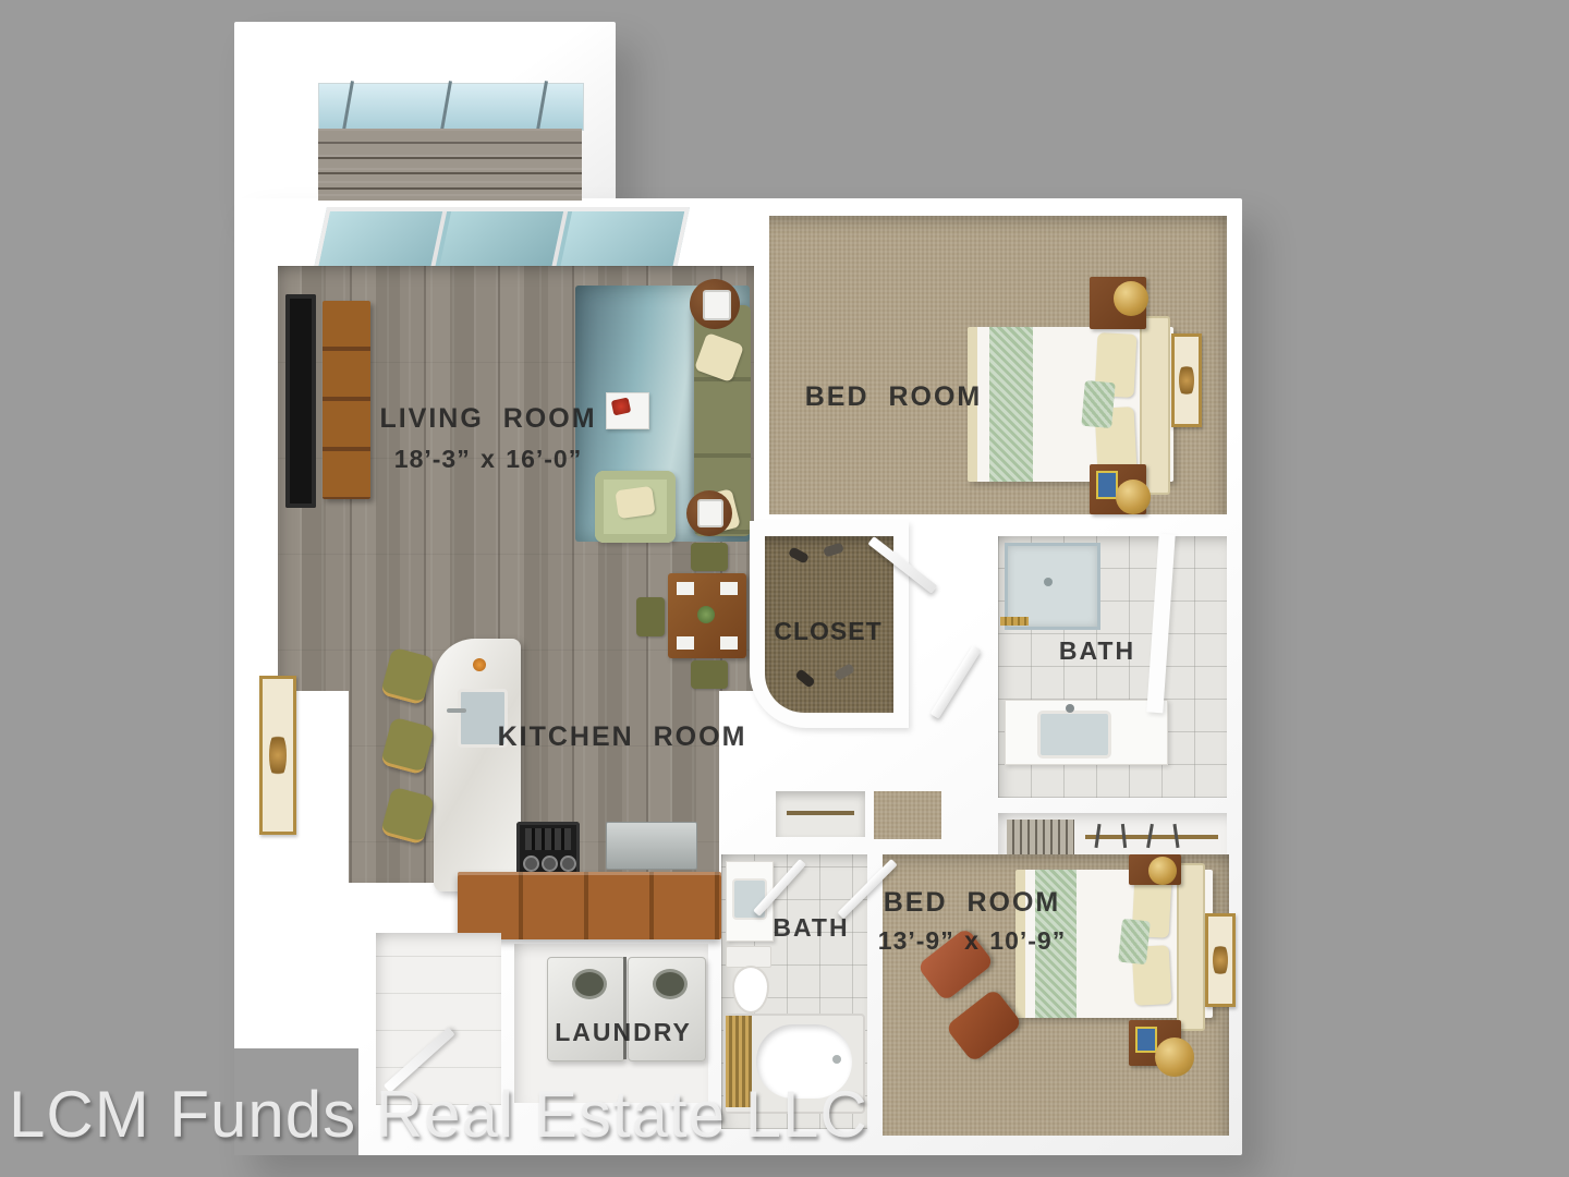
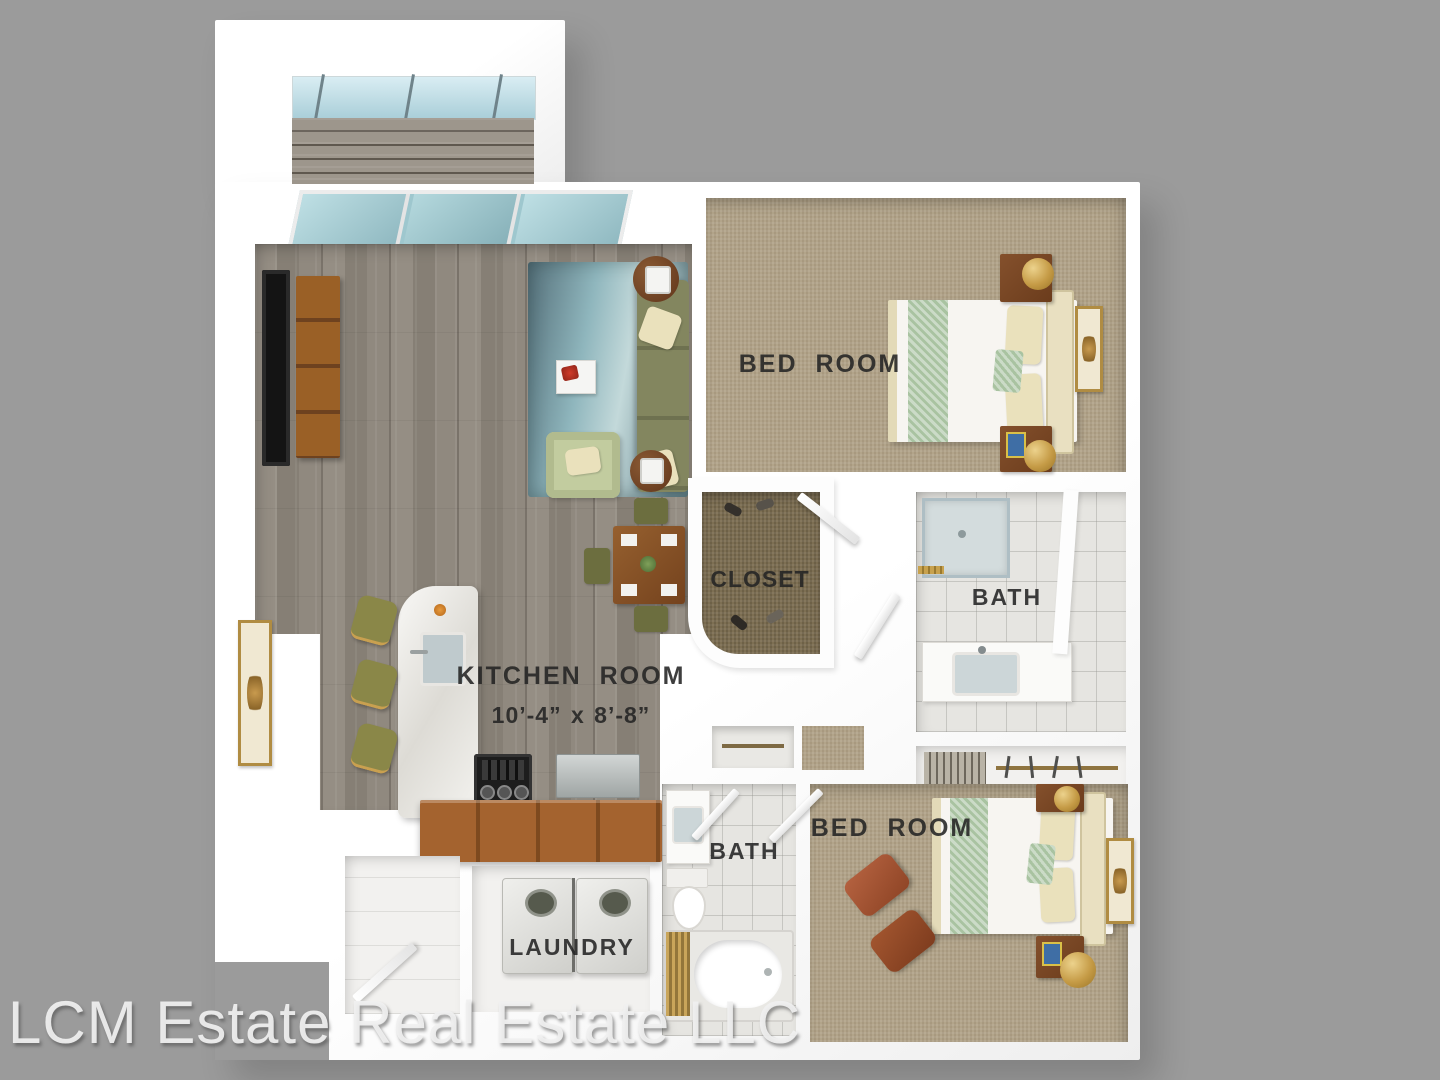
- LIVING ROOM
- 18’-3” x 16’-0”
  BED ROOM
  CLOSET
  BATH
  KITCHEN ROOM
+ 10’-4” x 8’-8”
  BATH
  BED ROOM
- 13’-9” x 10’-9”
  LAUNDRY
- LCM Funds Real Estate LLC
+ LCM Estate Real Estate LLC
